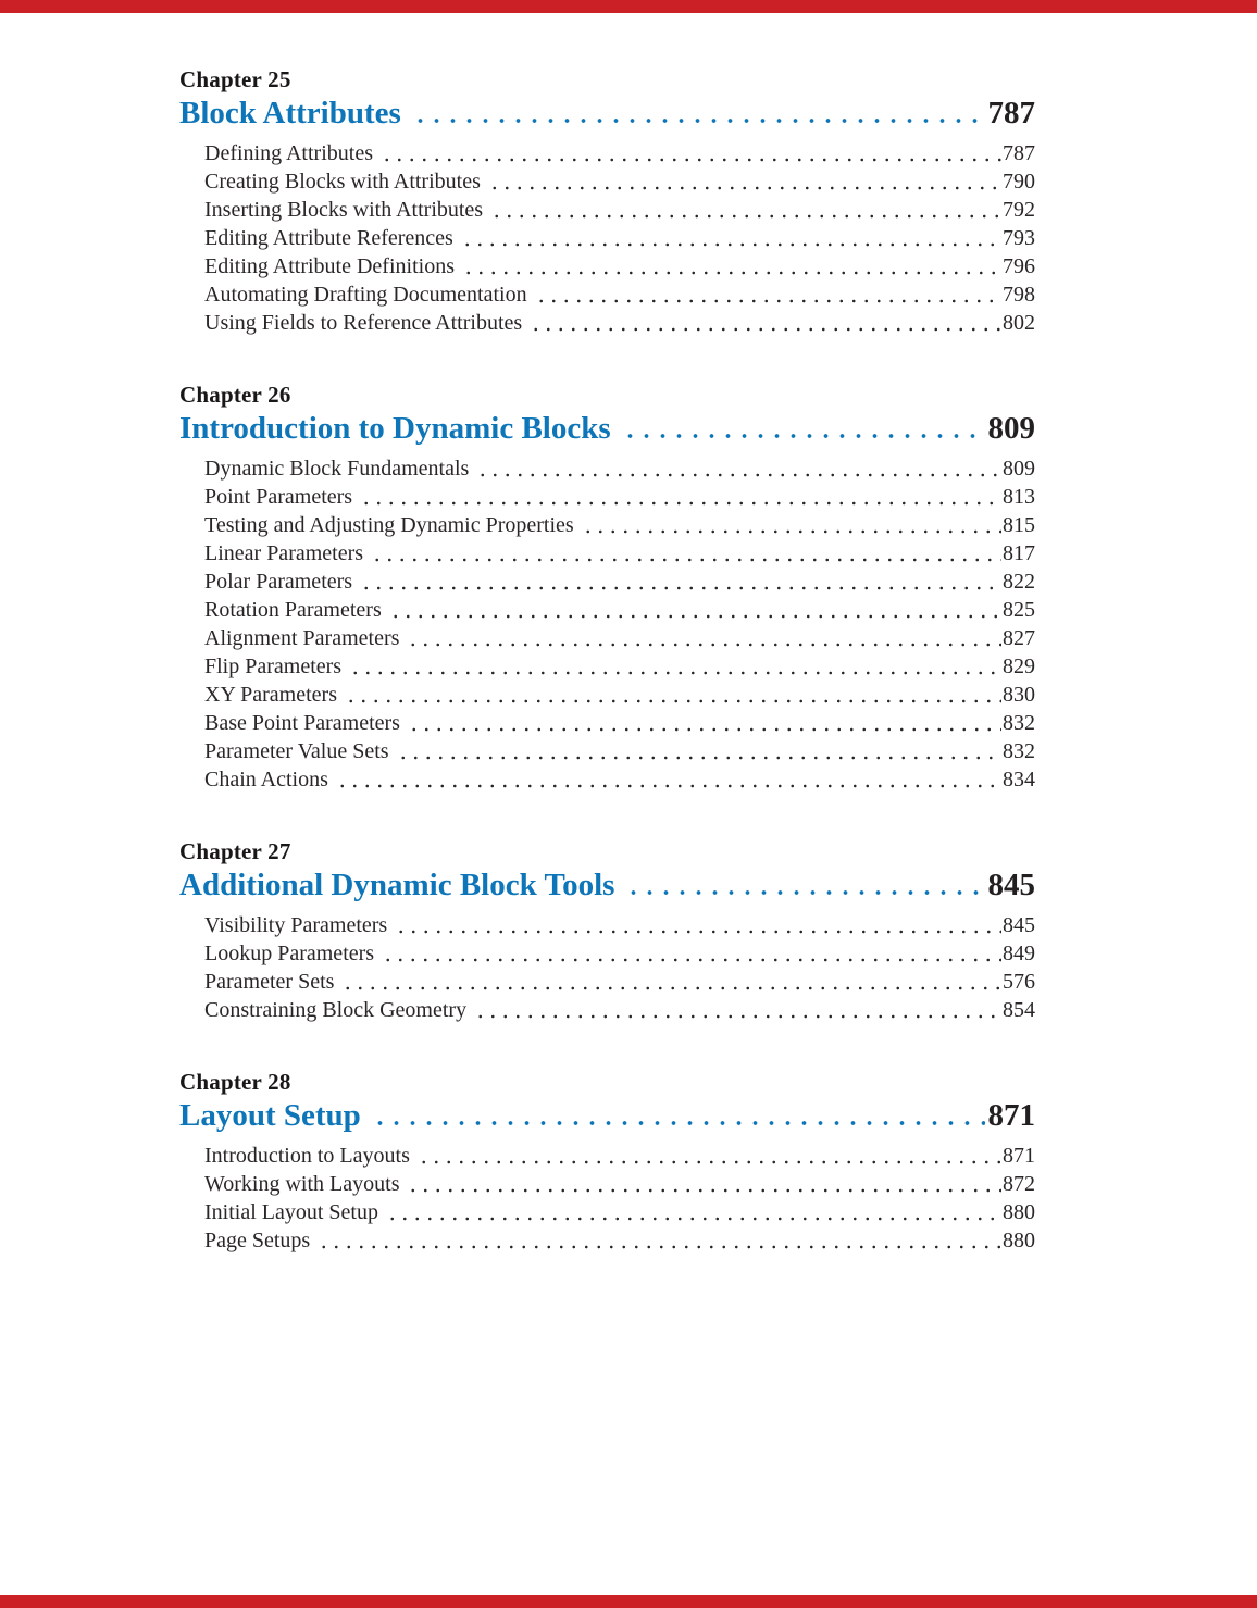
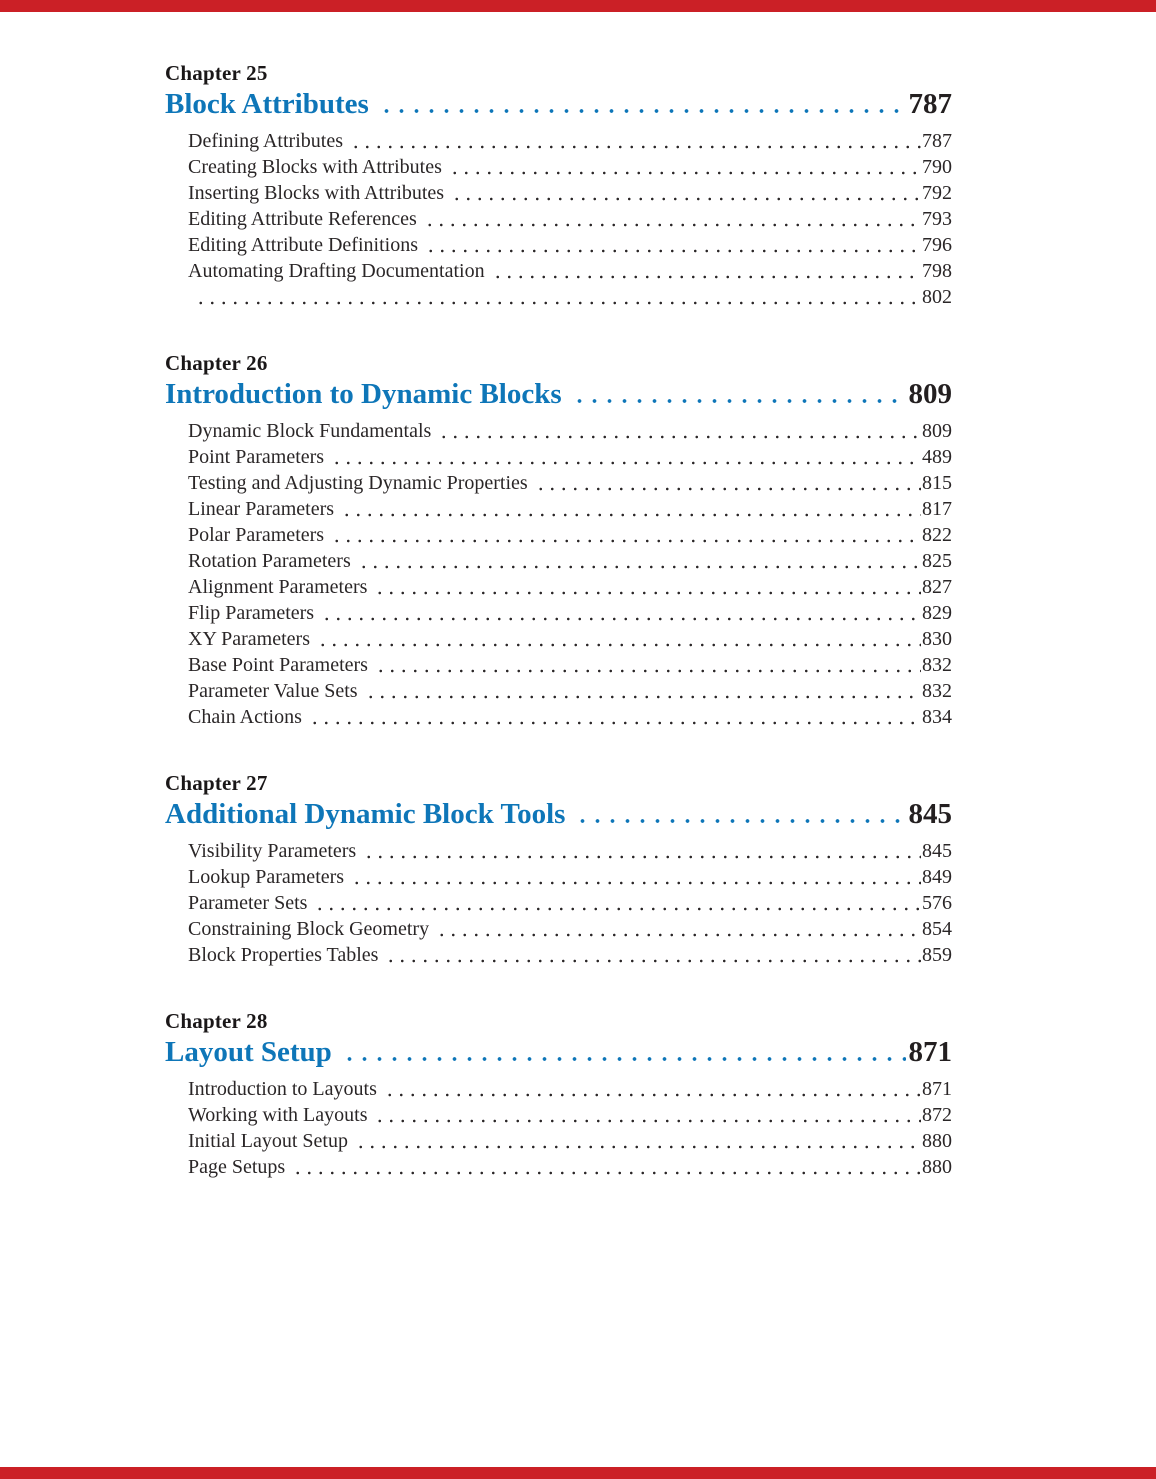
  Chapter 25
  Block Attributes
  787
  Defining Attributes
  787
  Creating Blocks with Attributes
  790
  Inserting Blocks with Attributes
  792
  Editing Attribute References
  793
  Editing Attribute Definitions
  796
  Automating Drafting Documentation
  798
- Using Fields to Reference Attributes
  802
  Chapter 26
  Introduction to Dynamic Blocks
  809
  Dynamic Block Fundamentals
  809
  Point Parameters
- 813
+ 489
  Testing and Adjusting Dynamic Properties
  815
  Linear Parameters
  817
  Polar Parameters
  822
  Rotation Parameters
  825
  Alignment Parameters
  827
  Flip Parameters
  829
  XY Parameters
  830
  Base Point Parameters
  832
  Parameter Value Sets
  832
  Chain Actions
  834
  Chapter 27
  Additional Dynamic Block Tools
  845
  Visibility Parameters
  845
  Lookup Parameters
  849
  Parameter Sets
  576
  Constraining Block Geometry
  854
+ Block Properties Tables
+ 859
  Chapter 28
  Layout Setup
  871
  Introduction to Layouts
  871
  Working with Layouts
  872
  Initial Layout Setup
  880
  Page Setups
  880
